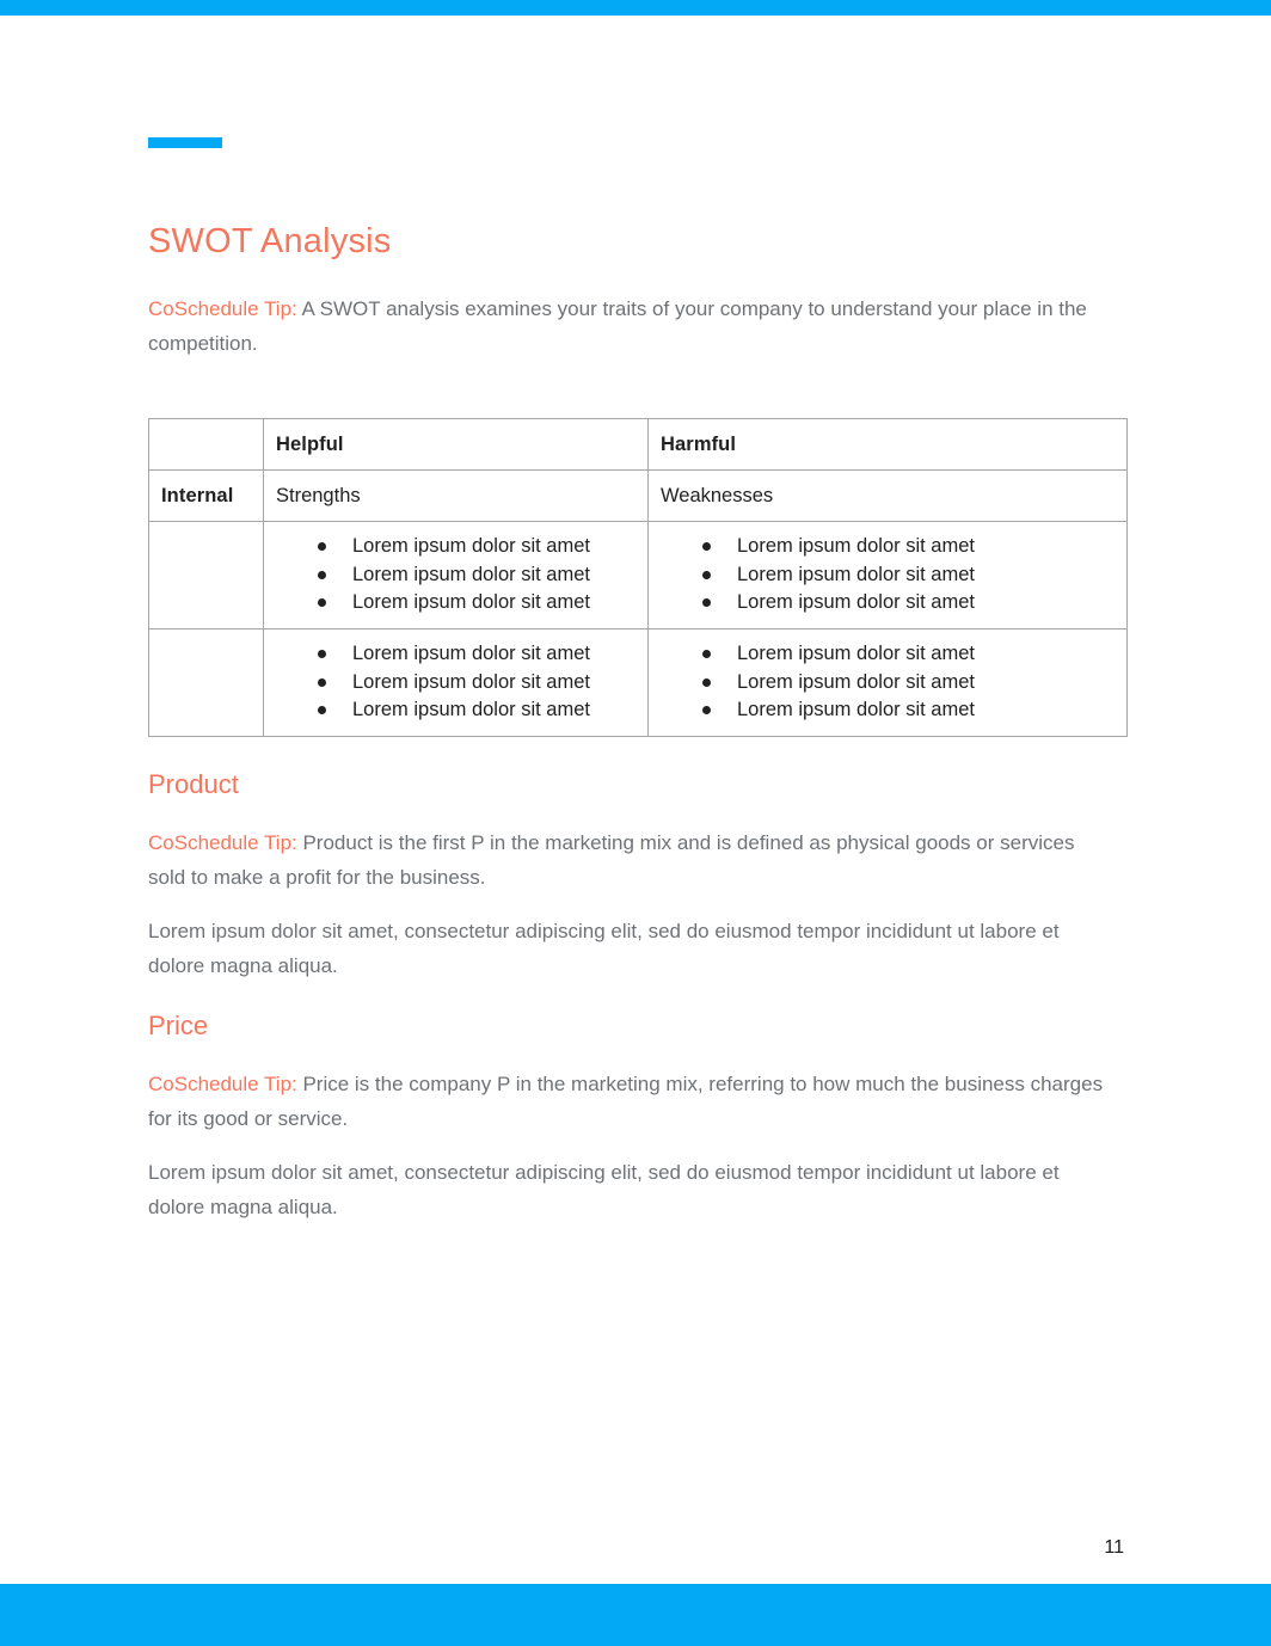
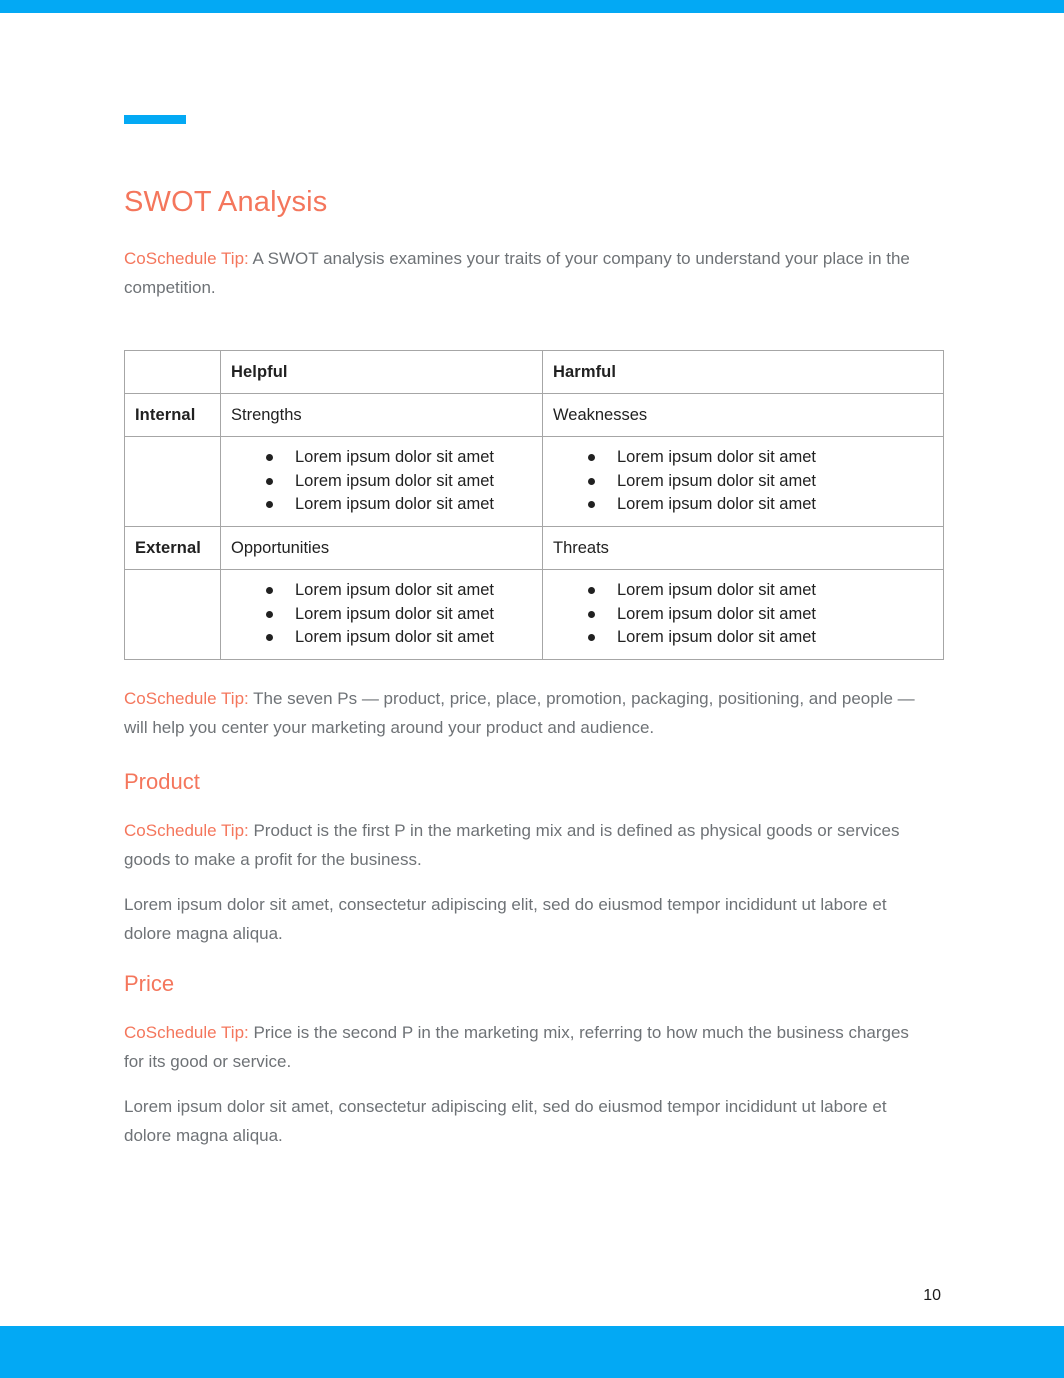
  SWOT Analysis
  CoSchedule Tip: A SWOT analysis examines your traits of your company to understand your place in the competition.
  	Helpful	Harmful
  Internal	Strengths	Weaknesses
  	Lorem ipsum dolor sit amet Lorem ipsum dolor sit amet Lorem ipsum dolor sit amet	Lorem ipsum dolor sit amet Lorem ipsum dolor sit amet Lorem ipsum dolor sit amet
+ External	Opportunities	Threats
  	Lorem ipsum dolor sit amet Lorem ipsum dolor sit amet Lorem ipsum dolor sit amet	Lorem ipsum dolor sit amet Lorem ipsum dolor sit amet Lorem ipsum dolor sit amet
+ CoSchedule Tip: The seven Ps — product, price, place, promotion, packaging, positioning, and people — will help you center your marketing around your product and audience.
  Product
- CoSchedule Tip: Product is the first P in the marketing mix and is defined as physical goods or services sold to make a profit for the business.
+ CoSchedule Tip: Product is the first P in the marketing mix and is defined as physical goods or services goods to make a profit for the business.
  Lorem ipsum dolor sit amet, consectetur adipiscing elit, sed do eiusmod tempor incididunt ut labore et dolore magna aliqua.
  Price
- CoSchedule Tip: Price is the company P in the marketing mix, referring to how much the business charges for its good or service.
+ CoSchedule Tip: Price is the second P in the marketing mix, referring to how much the business charges for its good or service.
  Lorem ipsum dolor sit amet, consectetur adipiscing elit, sed do eiusmod tempor incididunt ut labore et dolore magna aliqua.
- 11
+ 10
